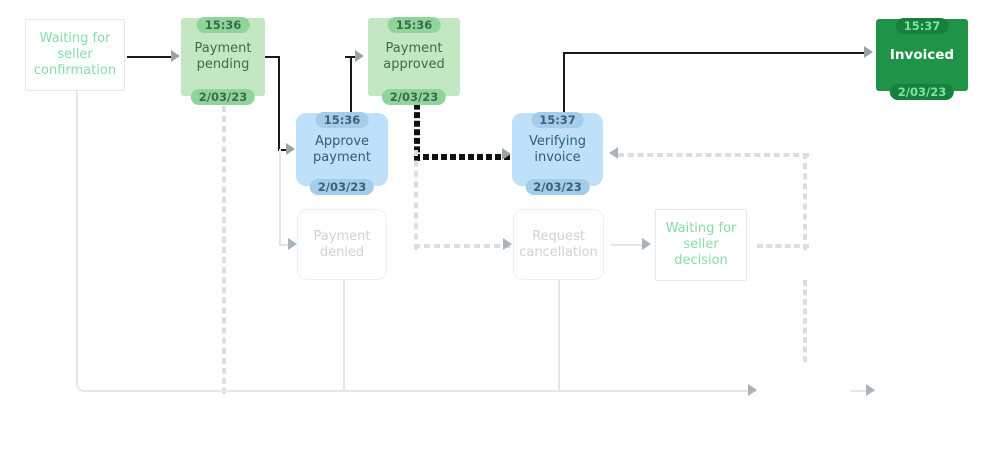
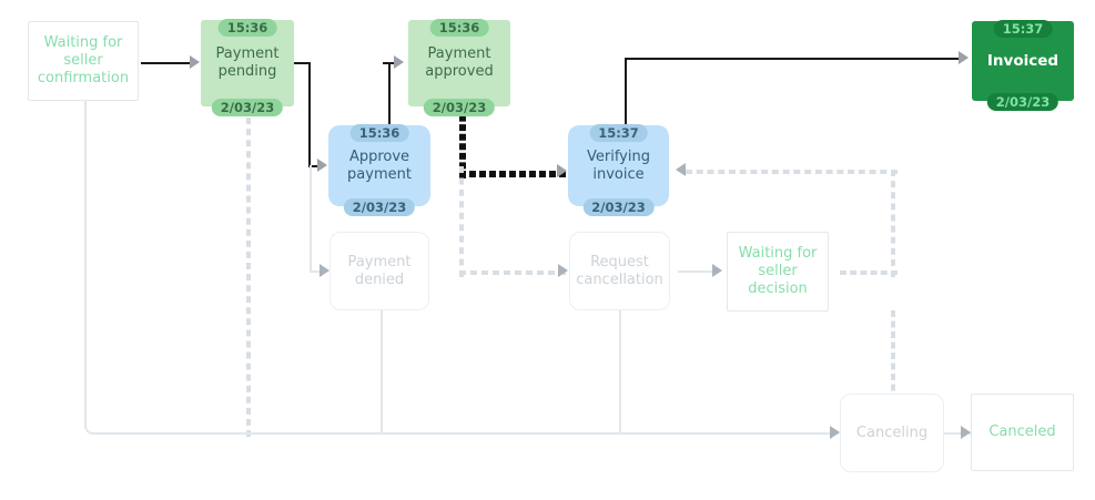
  Waiting for
  seller
  confirmation
  15:36
  Payment
  pending
  2/03/23
  15:36
  Approve
  payment
  2/03/23
  15:36
  Payment
  approved
  2/03/23
  Payment
  denied
  15:37
  Verifying
  invoice
  2/03/23
  Request
  cancellation
  Waiting for
  seller
  decision
  15:37
  Invoiced
  2/03/23
+ Canceling
+ Canceled
